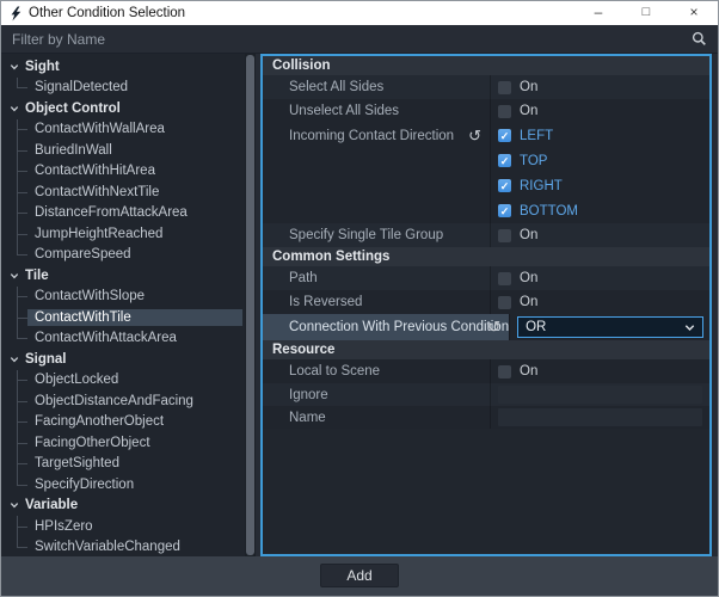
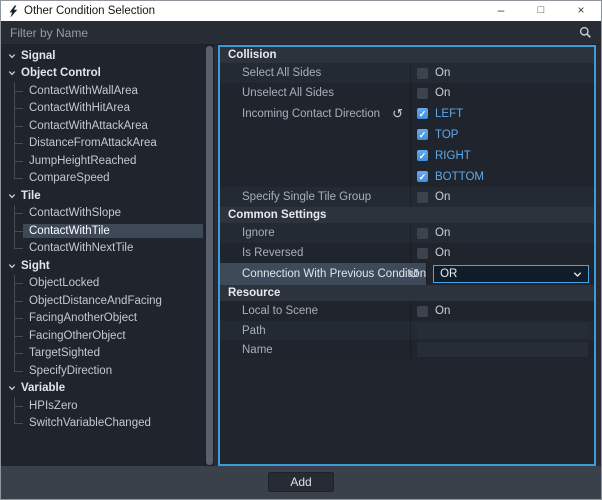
  Other Condition Selection
  –
  □
  ×
  Filter by Name
- Sight
+ Signal
- SignalDetected
  Object Control
  ContactWithWallArea
- BuriedInWall
  ContactWithHitArea
- ContactWithNextTile
+ ContactWithAttackArea
  DistanceFromAttackArea
  JumpHeightReached
  CompareSpeed
  Tile
  ContactWithSlope
  ContactWithTile
- ContactWithAttackArea
+ ContactWithNextTile
- Signal
+ Sight
  ObjectLocked
  ObjectDistanceAndFacing
  FacingAnotherObject
  FacingOtherObject
  TargetSighted
  SpecifyDirection
  Variable
  HPIsZero
  SwitchVariableChanged
  Collision
  Select All Sides
  On
  Unselect All Sides
  On
  Incoming Contact Direction
  ↺
  ✓
  LEFT
  ✓
  TOP
  ✓
  RIGHT
  ✓
  BOTTOM
  Specify Single Tile Group
  On
  Common Settings
- Path
+ Ignore
  On
  Is Reversed
  On
  Connection With Previous Condition
  ↺
  OR
  Resource
  Local to Scene
  On
- Ignore
+ Path
  Name
  Add
